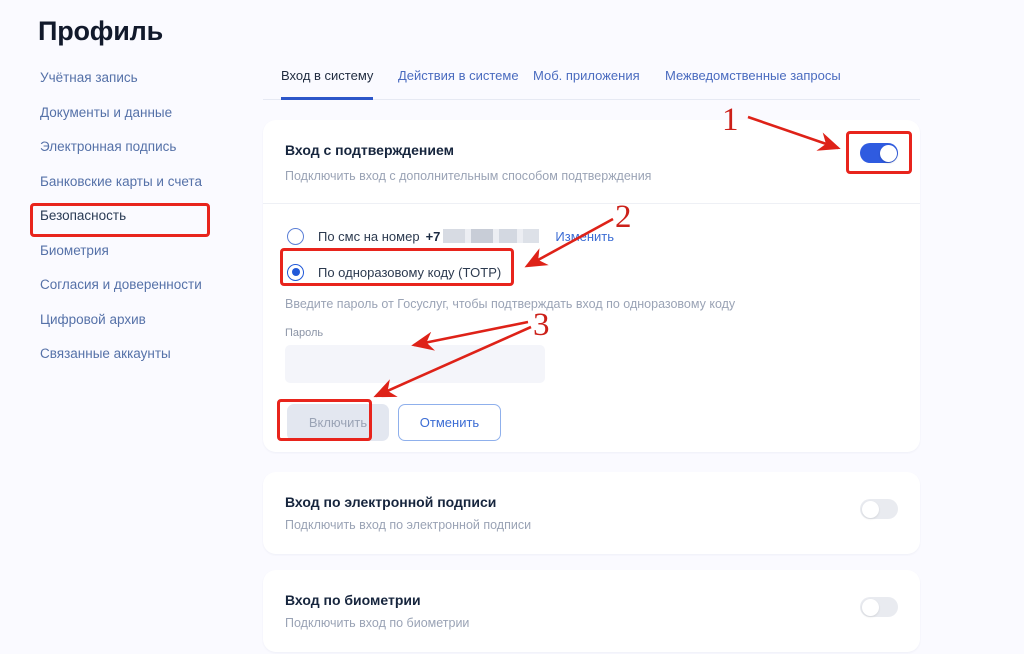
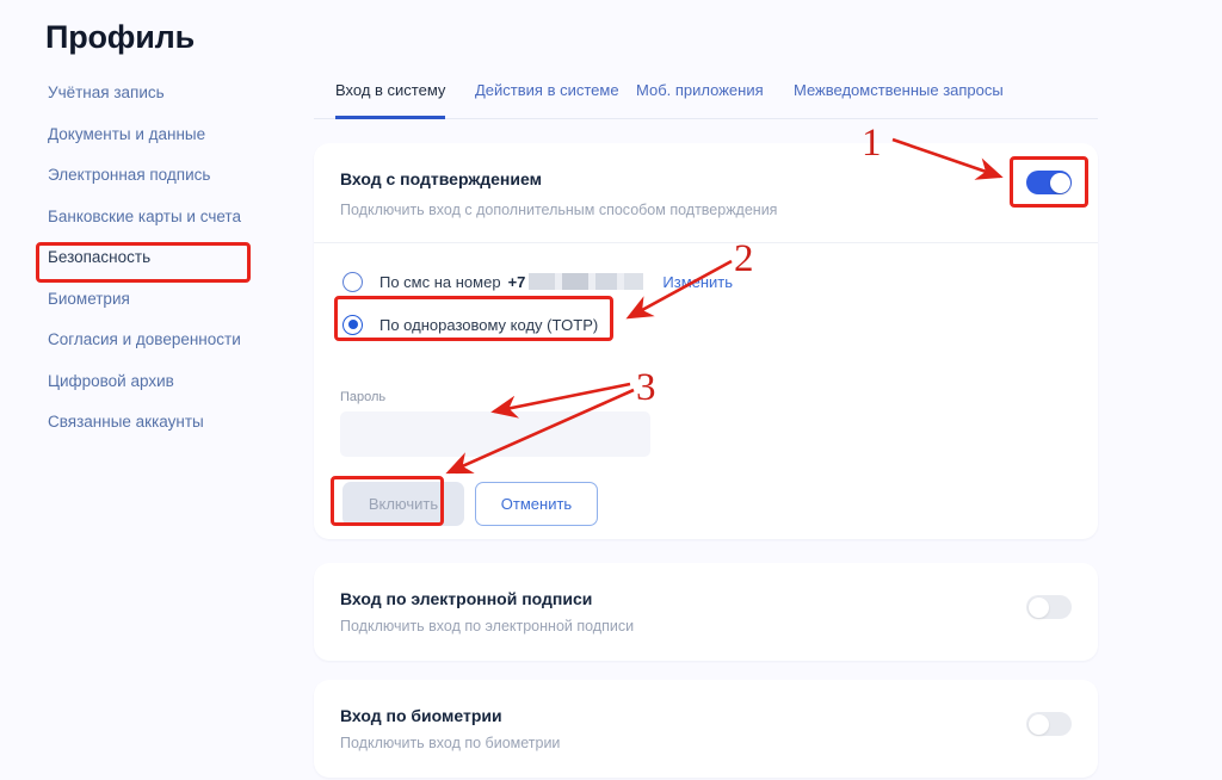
  Профиль
  Учётная запись
  Документы и данные
  Электронная подпись
  Банковские карты и счета
  Безопасность
  Биометрия
  Согласия и доверенности
  Цифровой архив
  Связанные аккаунты
  Вход в систему
  Действия в системе
  Моб. приложения
  Межведомственные запросы
  Вход с подтверждением
  Подключить вход с дополнительным способом подтверждения
  По смс на номер
  +7
  Измнить
  По одноразовому коду (TOTP)
- Введите пароль от Госуслуг, чтобы подтверждать вход по одноразовому коду
  Пароль
  Включить
  Отменить
  Вход по электронной подписи
  Подключить вход по электронной подписи
  Вход по биометрии
  Подключить вход по биометрии
  1
  2
  3
